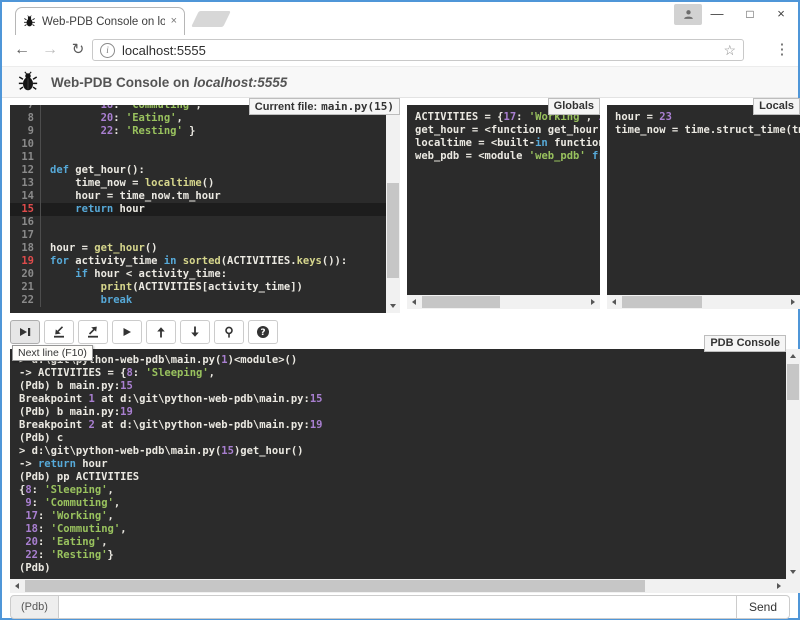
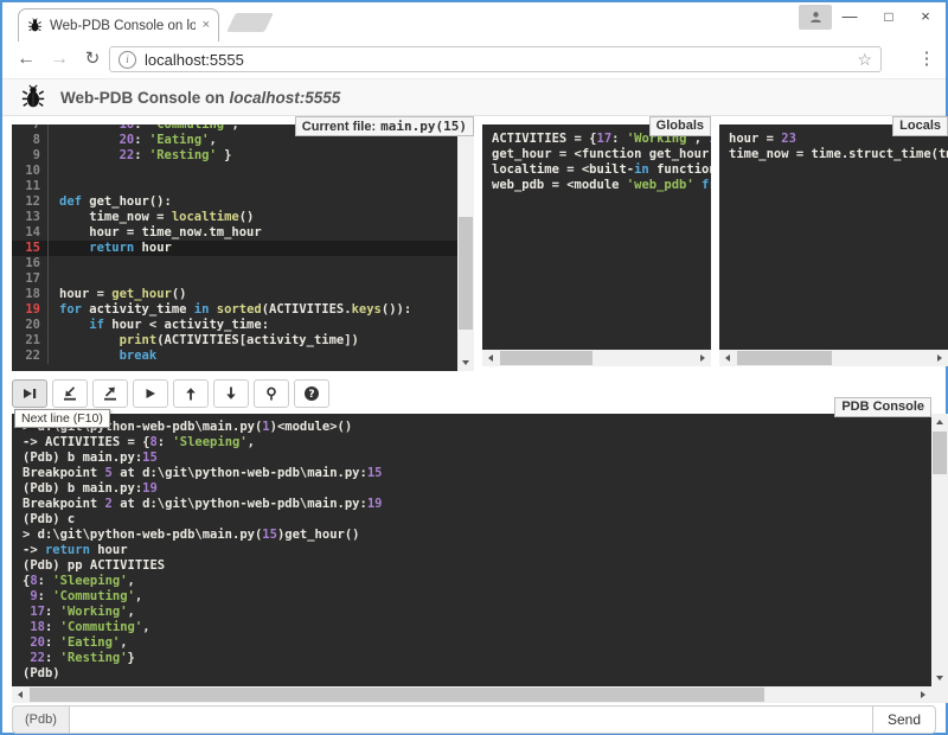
  Web-PDB Console on lo
  ×
  —
  □
  ×
  ←
  →
  ↻
  i
  localhost:5555
  ☆
  ⋮
  Web-PDB Console on localhost:5555
  Current file: main.py(15)
  7
  18: 'Commuting',
  8
  20: 'Eating',
  9
  22: 'Resting' }
  10
  11
  12
  def get_hour():
  13
  time_now = localtime()
  14
  hour = time_now.tm_hour
  15
  return hour
  16
  17
  18
  hour = get_hour()
  19
  for activity_time in sorted(ACTIVITIES.keys()):
  20
  if hour < activity_time:
  21
  print(ACTIVITIES[activity_time])
  22
  break
  Globals
  ACTIVITIES = {17: 'Working',
  get_hour = <function get_hour
  localtime = <built-in functio
  web_pdb = <module 'web_pdb' f
  Locals
  hour = 23
  time_now = time.struct_time(t
  ?
  Next line (F10)
  PDB Console
  hon-web-pdb\main.py(1)<module>()
  -> ACTIVITIES = {8: 'Sleeping',
  (Pdb) b main.py:15
- Breakpoint 1 at d:\git\python-web-pdb\main.py:15
+ Breakpoint 5 at d:\git\python-web-pdb\main.py:15
  (Pdb) b main.py:19
  Breakpoint 2 at d:\git\python-web-pdb\main.py:19
  (Pdb) c
  > d:\git\python-web-pdb\main.py(15)get_hour()
  -> return hour
  (Pdb) pp ACTIVITIES
  {8: 'Sleeping',
  9: 'Commuting',
  17: 'Working',
  18: 'Commuting',
  20: 'Eating',
  22: 'Resting'}
  (Pdb)
  (Pdb)
  Send
